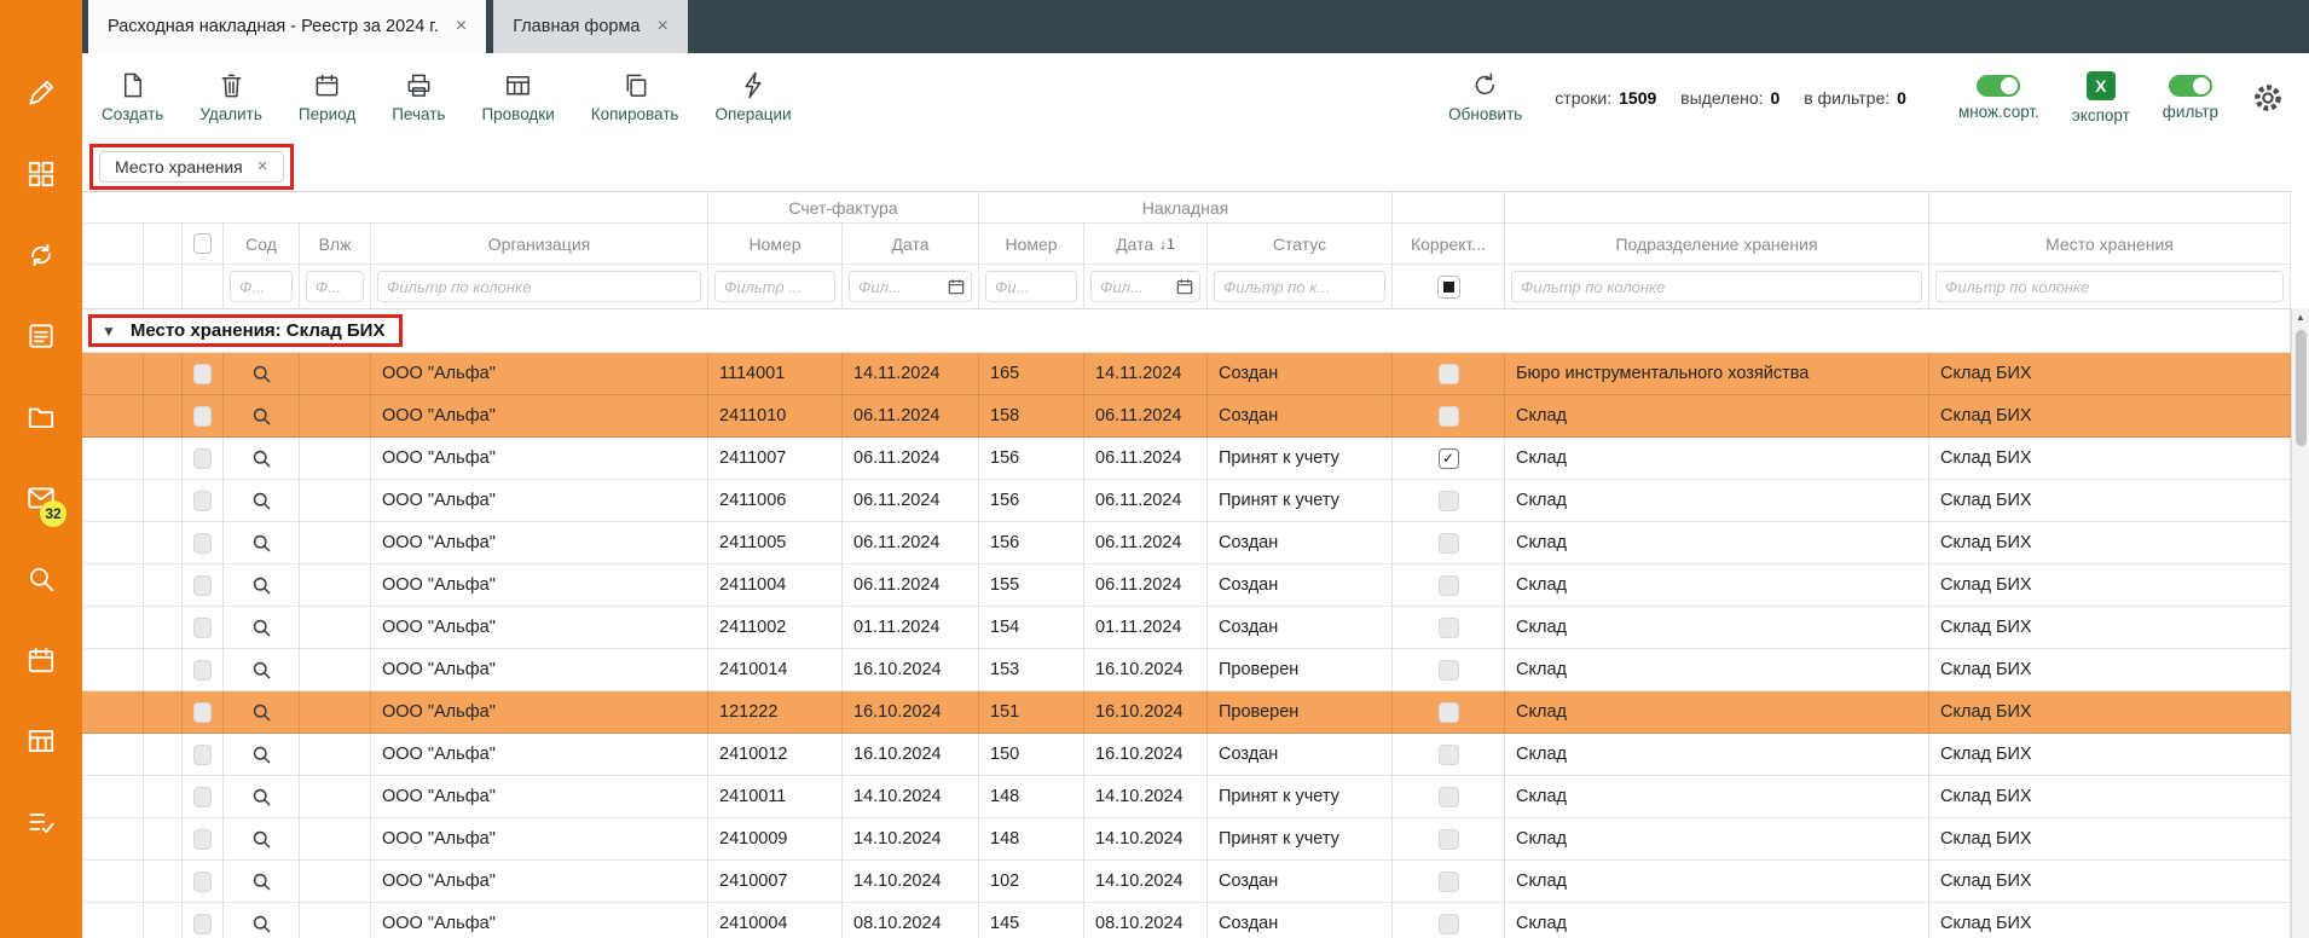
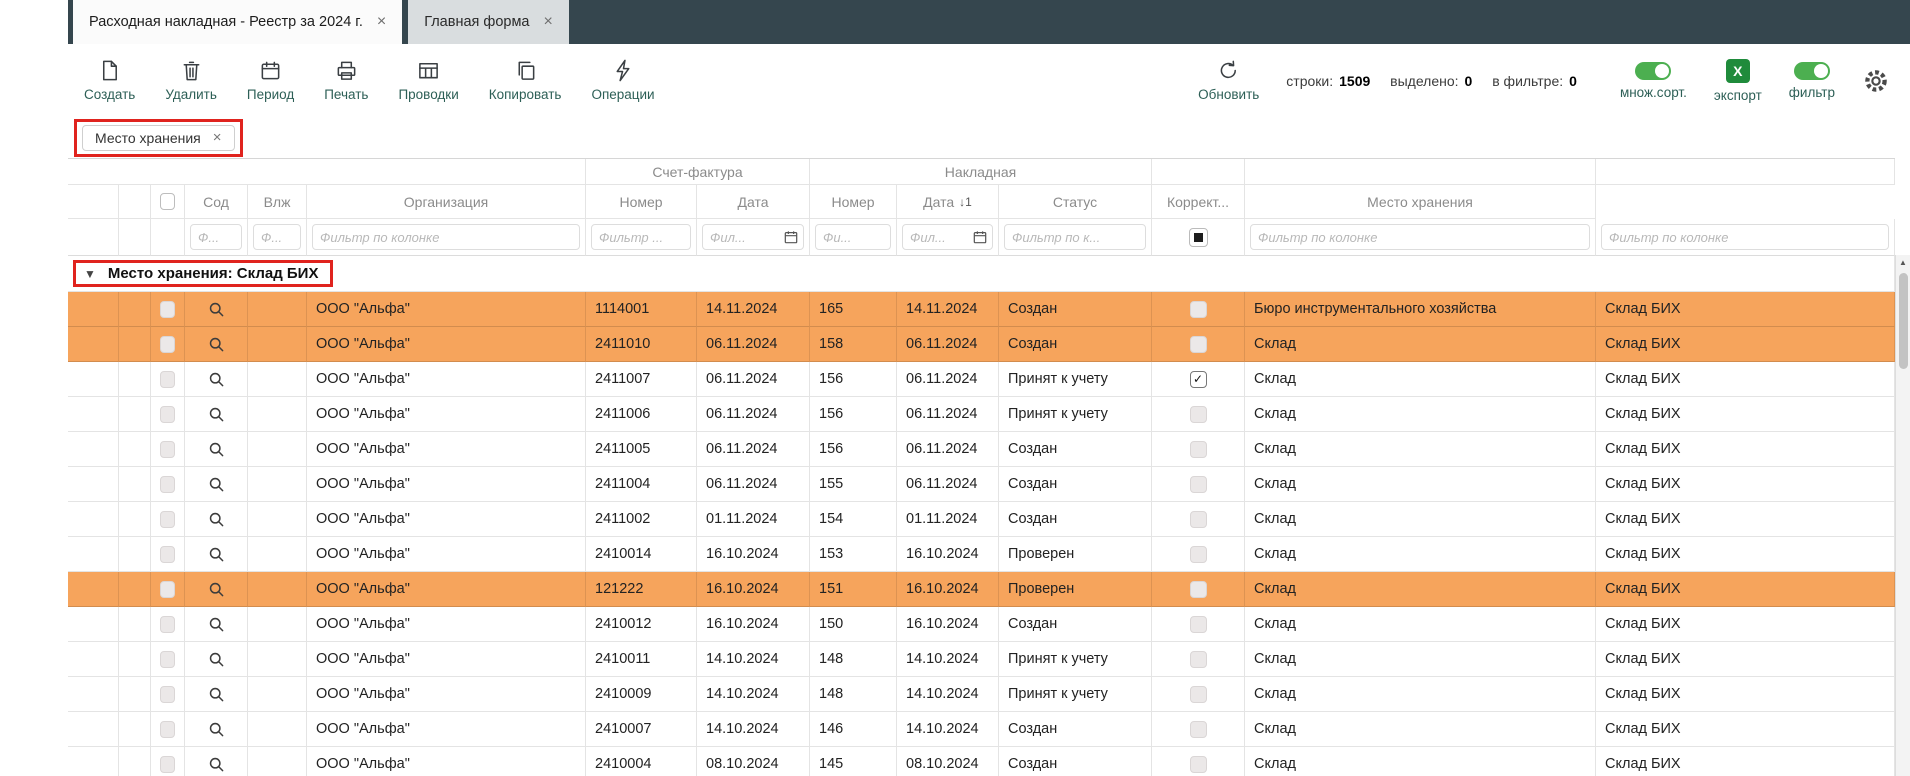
- 32
  Расходная накладная - Реестр за 2024 г.
  ×
  Главная форма
  ×
  Создать
  Удалить
  Период
  Печать
  Проводки
  Копировать
  Операции
  Обновить
  строки: 1509 выделено: 0 в фильтре: 0
  множ.сорт.
  X
  экспорт
  фильтр
  Место хранения
  ×
  Счет-фактура
  Накладная
  Сод
  Влж
  Организация
  Номер
  Дата
  Номер
  Дата
  ↓1
  Статус
  Коррект...
- Подразделение хранения
  Место хранения
  Ф...
  Ф...
  Фильтр по колонке
  Фильтр ...
  Фил...
  Фи...
  Фил...
  Фильтр по к...
  Фильтр по колонке
  Фильтр по колонке
  ▼
  Место хранения: Склад БИХ
  ООО "Альфа"
  1114001
  14.11.2024
  165
  14.11.2024
  Создан
  Бюро инструментального хозяйства
  Склад БИХ
  ООО "Альфа"
  2411010
  06.11.2024
  158
  06.11.2024
  Создан
  Склад
  Склад БИХ
  ООО "Альфа"
  2411007
  06.11.2024
  156
  06.11.2024
  Принят к учету
  ✓
  Склад
  Склад БИХ
  ООО "Альфа"
  2411006
  06.11.2024
  156
  06.11.2024
  Принят к учету
  Склад
  Склад БИХ
  ООО "Альфа"
  2411005
  06.11.2024
  156
  06.11.2024
  Создан
  Склад
  Склад БИХ
  ООО "Альфа"
  2411004
  06.11.2024
  155
  06.11.2024
  Создан
  Склад
  Склад БИХ
  ООО "Альфа"
  2411002
  01.11.2024
  154
  01.11.2024
  Создан
  Склад
  Склад БИХ
  ООО "Альфа"
  2410014
  16.10.2024
  153
  16.10.2024
  Проверен
  Склад
  Склад БИХ
  ООО "Альфа"
  121222
  16.10.2024
  151
  16.10.2024
  Проверен
  Склад
  Склад БИХ
  ООО "Альфа"
  2410012
  16.10.2024
  150
  16.10.2024
  Создан
  Склад
  Склад БИХ
  ООО "Альфа"
  2410011
  14.10.2024
  148
  14.10.2024
  Принят к учету
  Склад
  Склад БИХ
  ООО "Альфа"
  2410009
  14.10.2024
  148
  14.10.2024
  Принят к учету
  Склад
  Склад БИХ
  ООО "Альфа"
  2410007
  14.10.2024
- 102
+ 146
  14.10.2024
  Создан
  Склад
  Склад БИХ
  ООО "Альфа"
  2410004
  08.10.2024
  145
  08.10.2024
  Создан
  Склад
  Склад БИХ
  ▲
